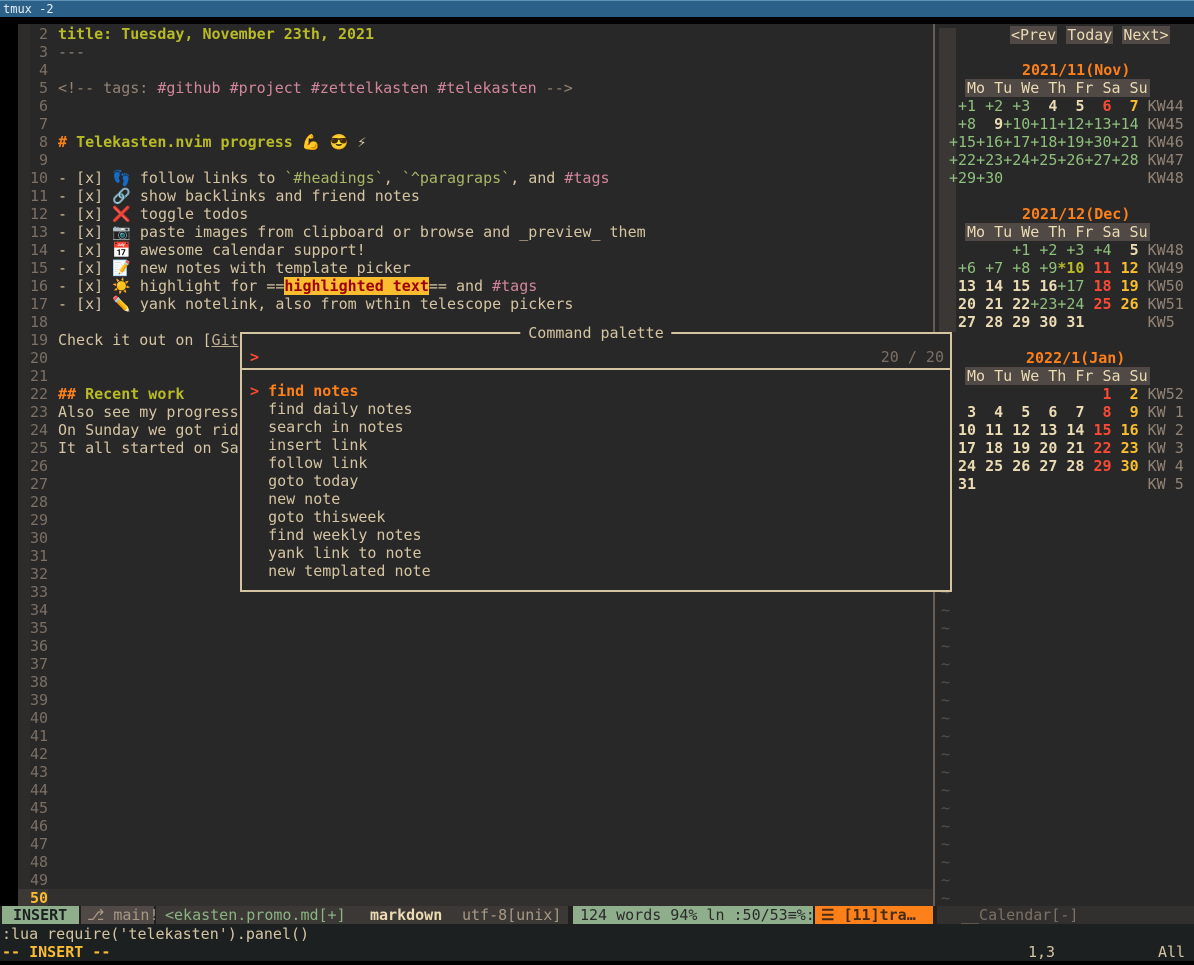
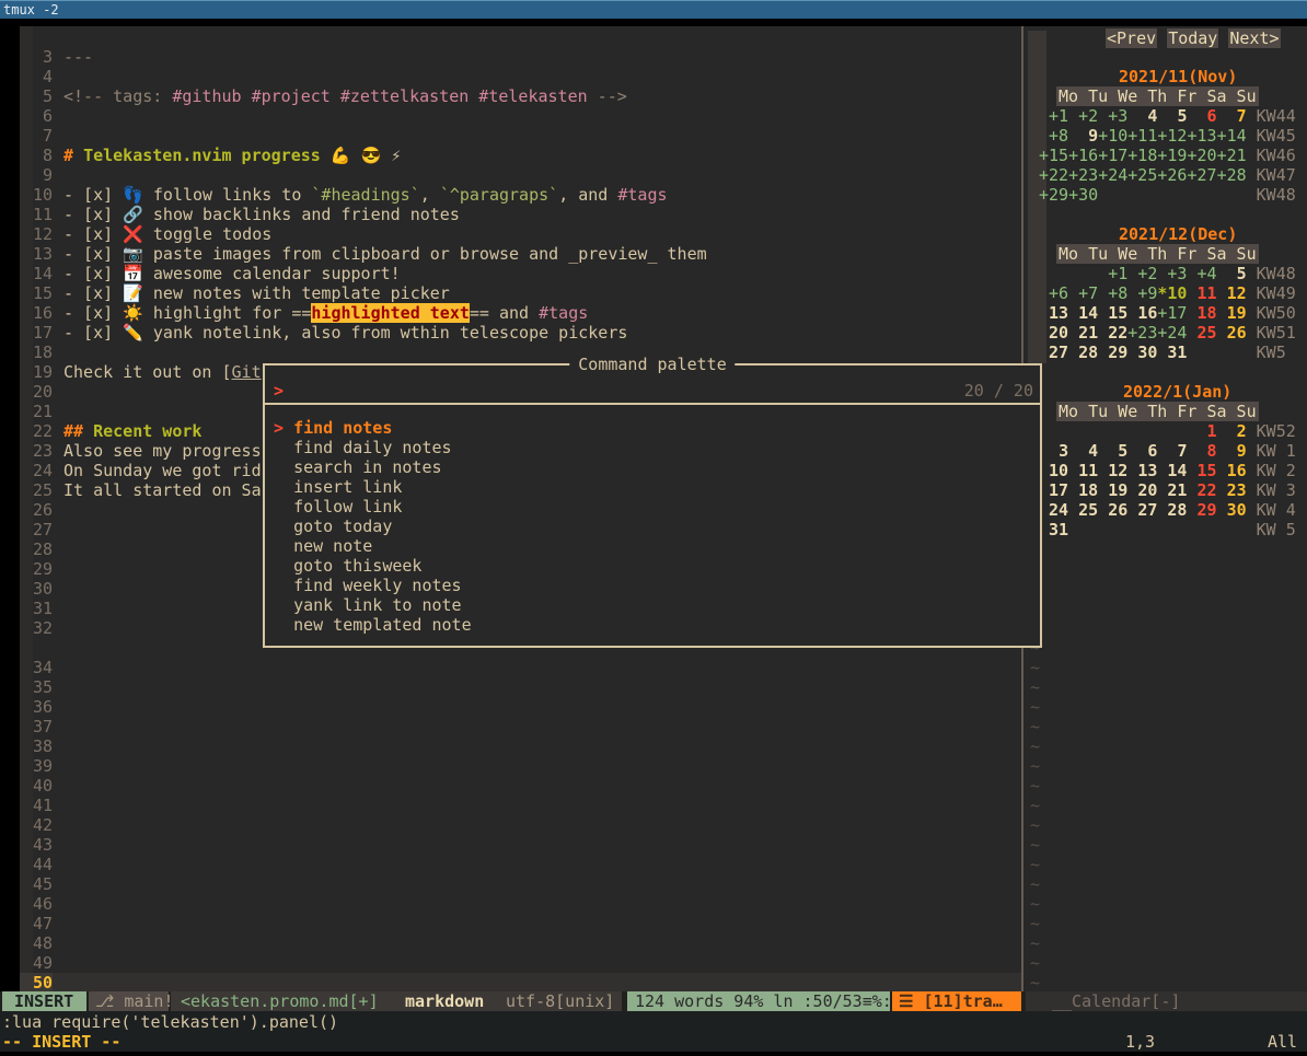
  tmux -2
- 2 title: Tuesday, November 23th, 2021
  3 ---
  4
  5 <!-- tags: #github #project #zettelkasten #telekasten -->
  6
  7
  8 # Telekasten.nvim progress 💪 😎 ⚡
  9
  10 - [x] 👣 follow links to `#headings`, `^paragraps`, and #tags
  11 - [x] 🔗 show backlinks and friend notes
  12 - [x] ❌ toggle todos
  13 - [x] 📷 paste images from clipboard or browse and _preview_ them
  14 - [x] 📅 awesome calendar support!
  15 - [x] 📝 new notes with template picker
  16 - [x] ☀️ highlight for ==highlighted text== and #tags
  17 - [x] ✏️ yank notelink, also from wthin telescope pickers
  18
  19 Check it out on [Git
  20
  21
  22 ## Recent work
  23 Also see my progress
  24 On Sunday we got rid
  25 It all started on Sa
  26
  27
  28
  29
  30
  31
  32
- 33
  34
  35
  36
  37
  38
  39
  40
  41
  42
  43
  44
  45
  46
  47
  48
  49
  50
  <Prev Today Next>
  2021/11(Nov)
  Mo Tu We Th Fr Sa Su
  +1 +2 +3 4 5 6 7 KW44
  +8 9+10+11+12+13+14 KW45
- +15+16+17+18+19+30+21 KW46
+ +15+16+17+18+19+20+21 KW46
  +22+23+24+25+26+27+28 KW47
  +29+30 KW48
  2021/12(Dec)
  Mo Tu We Th Fr Sa Su
  +1 +2 +3 +4 5 KW48
  +6 +7 +8 +9*10 11 12 KW49
  13 14 15 16+17 18 19 KW50
  20 21 22+23+24 25 26 KW51
  27 28 29 30 31 KW5
  2022/1(Jan)
  Mo Tu We Th Fr Sa Su
  1 2 KW52
  3 4 5 6 7 8 9 KW 1
  10 11 12 13 14 15 16 KW 2
  17 18 19 20 21 22 23 KW 3
  24 25 26 27 28 29 30 KW 4
  31 KW 5
  ~
  ~
  ~
  ~
  ~
  ~
  ~
  ~
  ~
  ~
  ~
  ~
  ~
  ~
  ~
  ~
  ~
  ~
  Command palette
  >
  20 / 20
  > find notes
  find daily notes
  search in notes
  insert link
  follow link
  goto today
  new note
  goto thisweek
  find weekly notes
  yank link to note
  new templated note
  INSERT
  ⎇ main!
  <ekasten.promo.md[+]
  markdown
  utf-8[unix]
  124 words 94% ln :50/53≡%:
  ☰ [11]tra…
  __Calendar[-]
  :lua require('telekasten').panel()
  -- INSERT --
  1,3
  All
